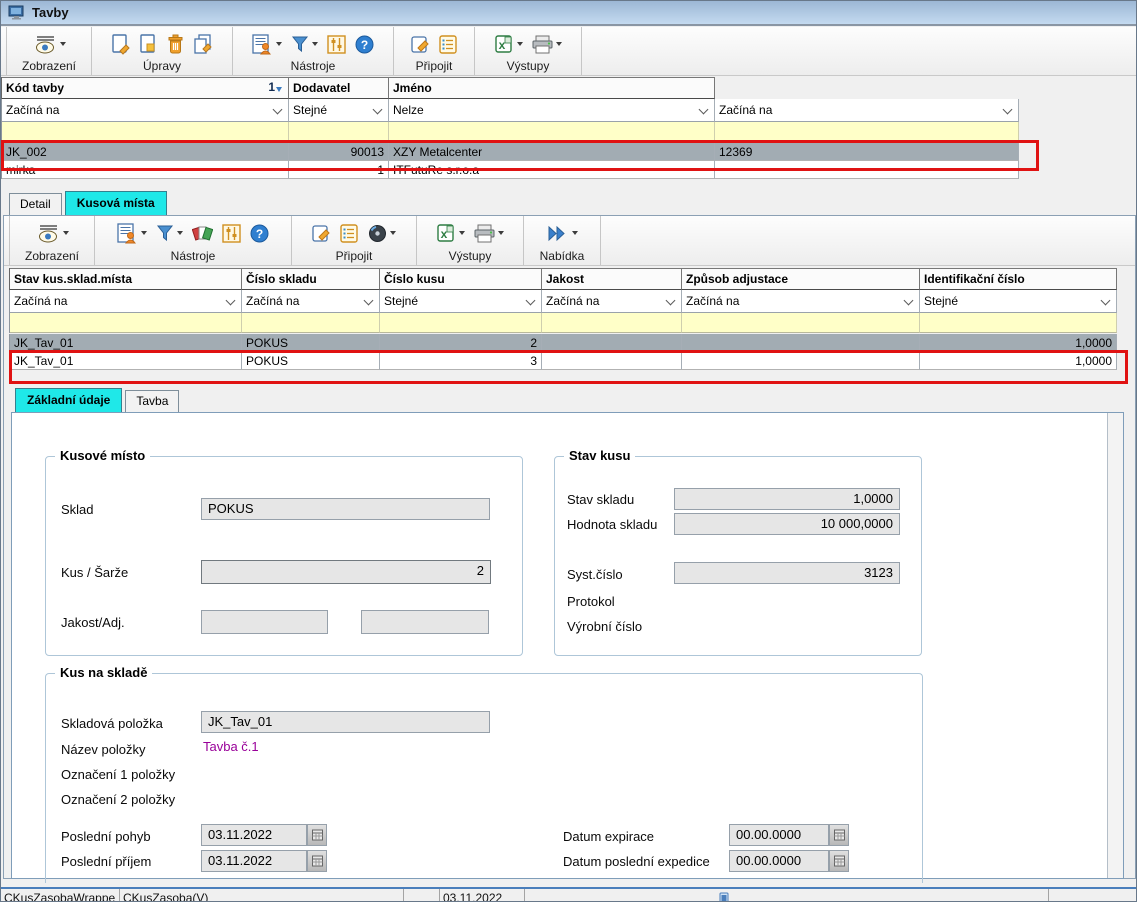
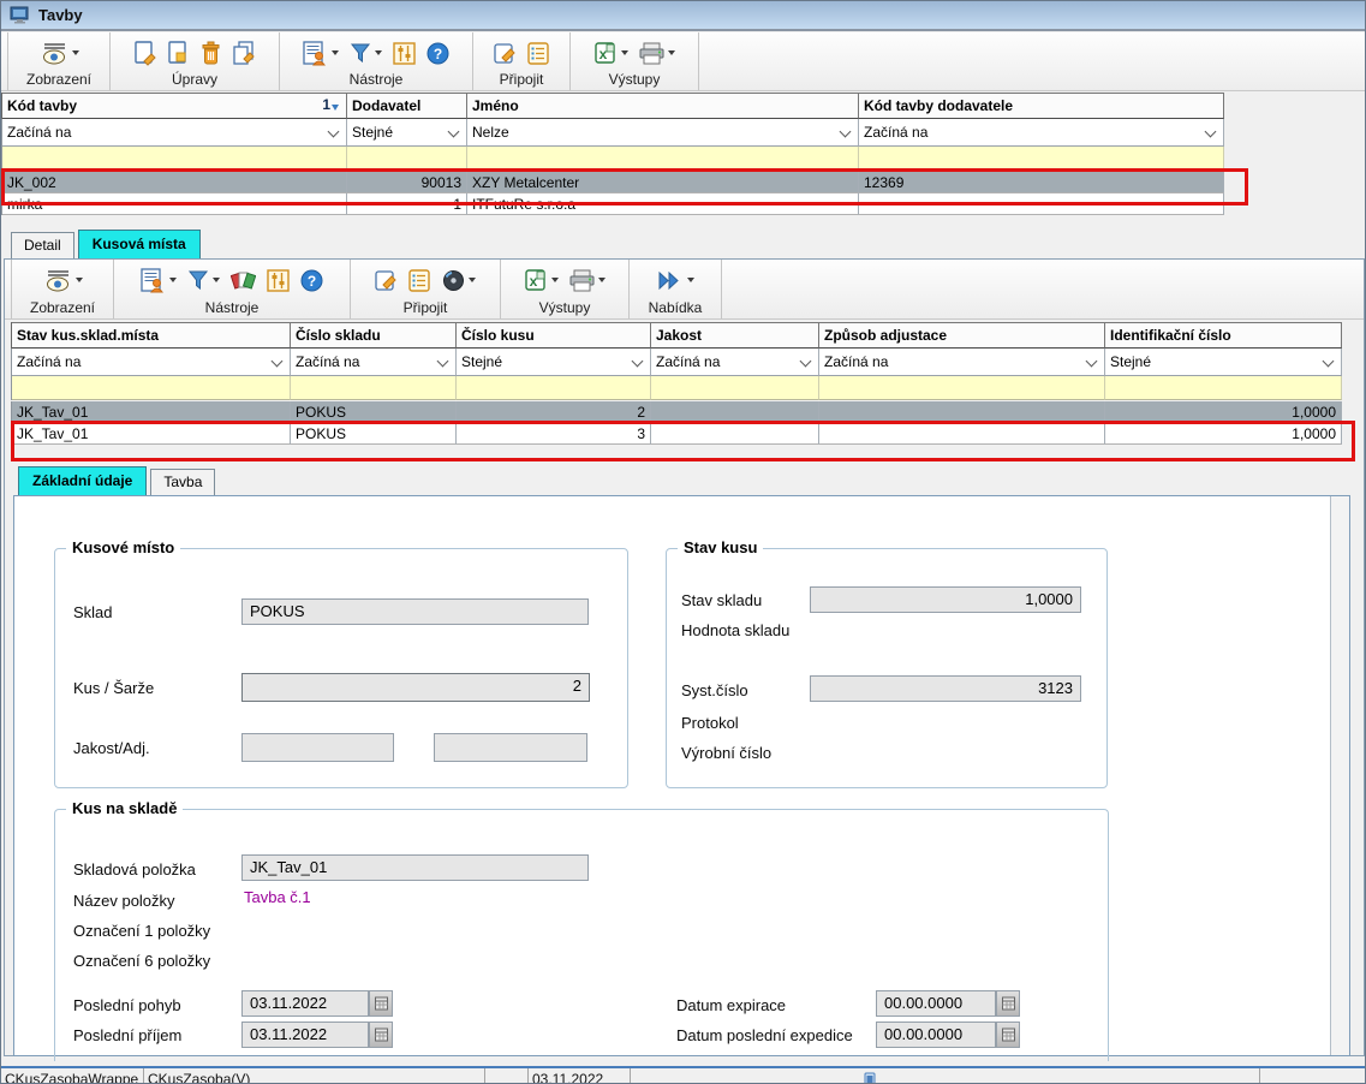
  Tavby
  Zobrazení
  Úpravy
  ?
  Nástroje
  Připojit
  x
  Výstupy
  Kód tavby
  1
  Dodavatel
  Jméno
+ Kód tavby dodavatele
  Začíná na
  Stejné
  Nelze
  Začíná na
  JK_002
  90013
  XZY Metalcenter
  12369
  mirka
  1
  ITFutuRe s.r.o.a
  Detail
  Kusová místa
  Zobrazení
  ?
  Nástroje
  Připojit
  x
  Výstupy
  Nabídka
  Stav kus.sklad.místa
  Číslo skladu
  Číslo kusu
  Jakost
  Způsob adjustace
  Identifikační číslo
  Začíná na
  Začíná na
  Stejné
  Začíná na
  Začíná na
  Stejné
  JK_Tav_01
  POKUS
  2
  1,0000
  JK_Tav_01
  POKUS
  3
  1,0000
  Základní údaje
  Tavba
  Kusové místo
  Sklad
  POKUS
  Kus / Šarže
  2
  Jakost/Adj.
  Stav kusu
  Stav skladu
  1,0000
  Hodnota skladu
- 10 000,0000
  Syst.číslo
  3123
  Protokol
  Výrobní číslo
  Kus na skladě
  Skladová položka
  JK_Tav_01
  Název položky
  Tavba č.1
  Označení 1 položky
- Označení 2 položky
+ Označení 6 položky
  Poslední pohyb
  03.11.2022
  Poslední příjem
  03.11.2022
  Datum expirace
  00.00.0000
  Datum poslední expedice
  00.00.0000
  CKusZasobaWrappe
  CKusZasoba(V)
  03.11.2022
